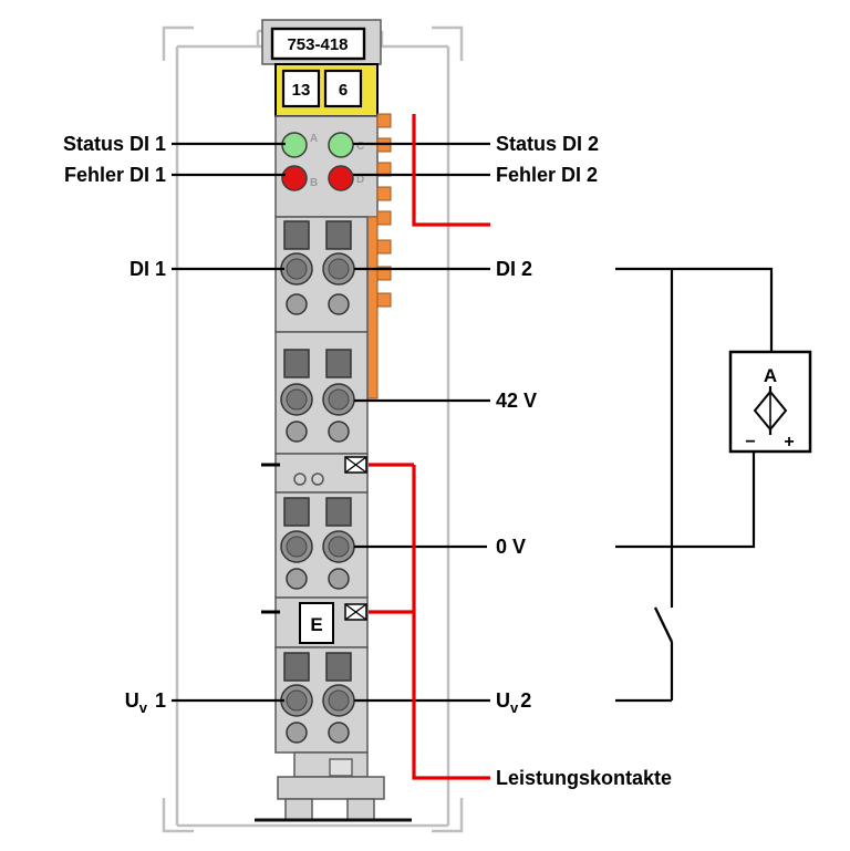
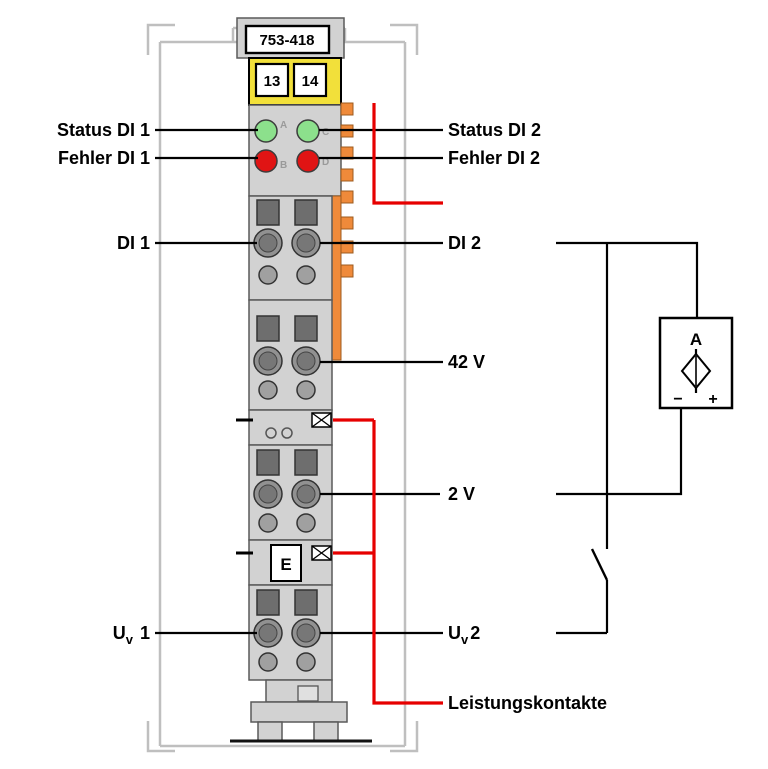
  753-418
  13
- 6
+ 14
  A
  C
  B
  D
  E
  A
  −
  +
  Status DI 1
  Fehler DI 1
  DI 1
  Uv 1
  Status DI 2
  Fehler DI 2
  DI 2
  42 V
- 0 V
+ 2 V
  Uv 2
  Leistungskontakte
